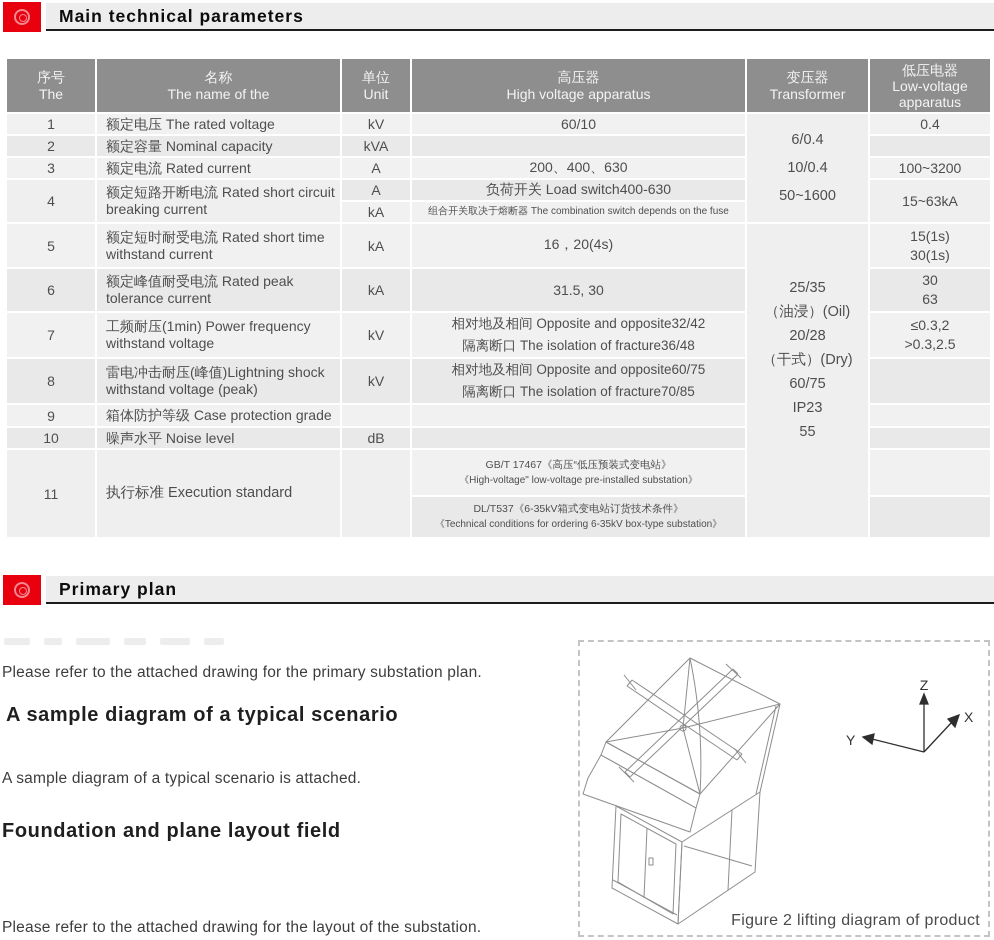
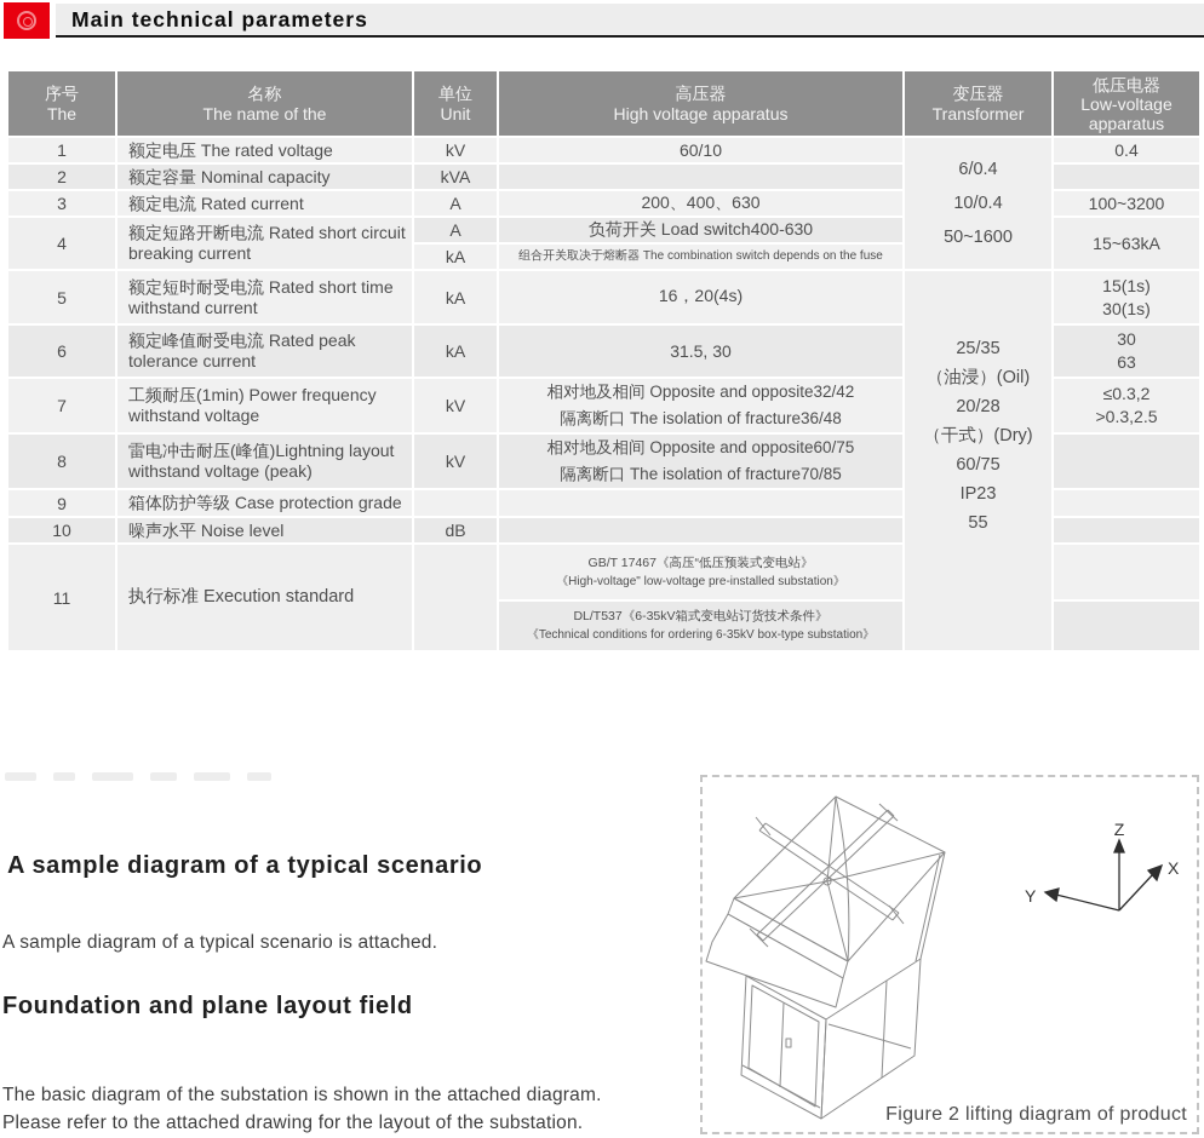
  Main technical parameters
  序号 The	名称 The name of the	单位 Unit	高压器 High voltage apparatus	变压器 Transformer	低压电器 Low-voltage apparatus
  1	额定电压 The rated voltage	kV	60/10	6/0.4 10/0.4 50~1600	0.4
  2	额定容量 Nominal capacity	kVA
  3	额定电流 Rated current	A	200、400、630	100~3200
  4	额定短路开断电流 Rated short circuit breaking current	A	负荷开关 Load switch400-630	15~63kA
  kA	组合开关取决于熔断器 The combination switch depends on the fuse
  5	额定短时耐受电流 Rated short time withstand current	kA	16，20(4s)	25/35 （油浸）(Oil) 20/28 （干式）(Dry) 60/75 IP23 55	15(1s) 30(1s)
  6	额定峰值耐受电流 Rated peak tolerance current	kA	31.5, 30	30 63
  7	工频耐压(1min) Power frequency withstand voltage	kV	相对地及相间 Opposite and opposite32/42 隔离断口 The isolation of fracture36/48	≤0.3,2 >0.3,2.5
- 8	雷电冲击耐压(峰值)Lightning shock withstand voltage (peak)	kV	相对地及相间 Opposite and opposite60/75 隔离断口 The isolation of fracture70/85
+ 8	雷电冲击耐压(峰值)Lightning layout withstand voltage (peak)	kV	相对地及相间 Opposite and opposite60/75 隔离断口 The isolation of fracture70/85
  9	箱体防护等级 Case protection grade
  10	噪声水平 Noise level	dB
  11	执行标准 Execution standard		GB/T 17467《高压“低压预装式变电站》 《High-voltage" low-voltage pre-installed substation》
  DL/T537《6-35kV箱式变电站订货技术条件》 《Technical conditions for ordering 6-35kV box-type substation》
- Primary plan
- Please refer to the attached drawing for the primary substation plan.
  A sample diagram of a typical scenario
  A sample diagram of a typical scenario is attached.
  Foundation and plane layout field
+ The basic diagram of the substation is shown in the attached diagram.
  Please refer to the attached drawing for the layout of the substation.
  Z
  X
  Y
  Figure 2 lifting diagram of product
